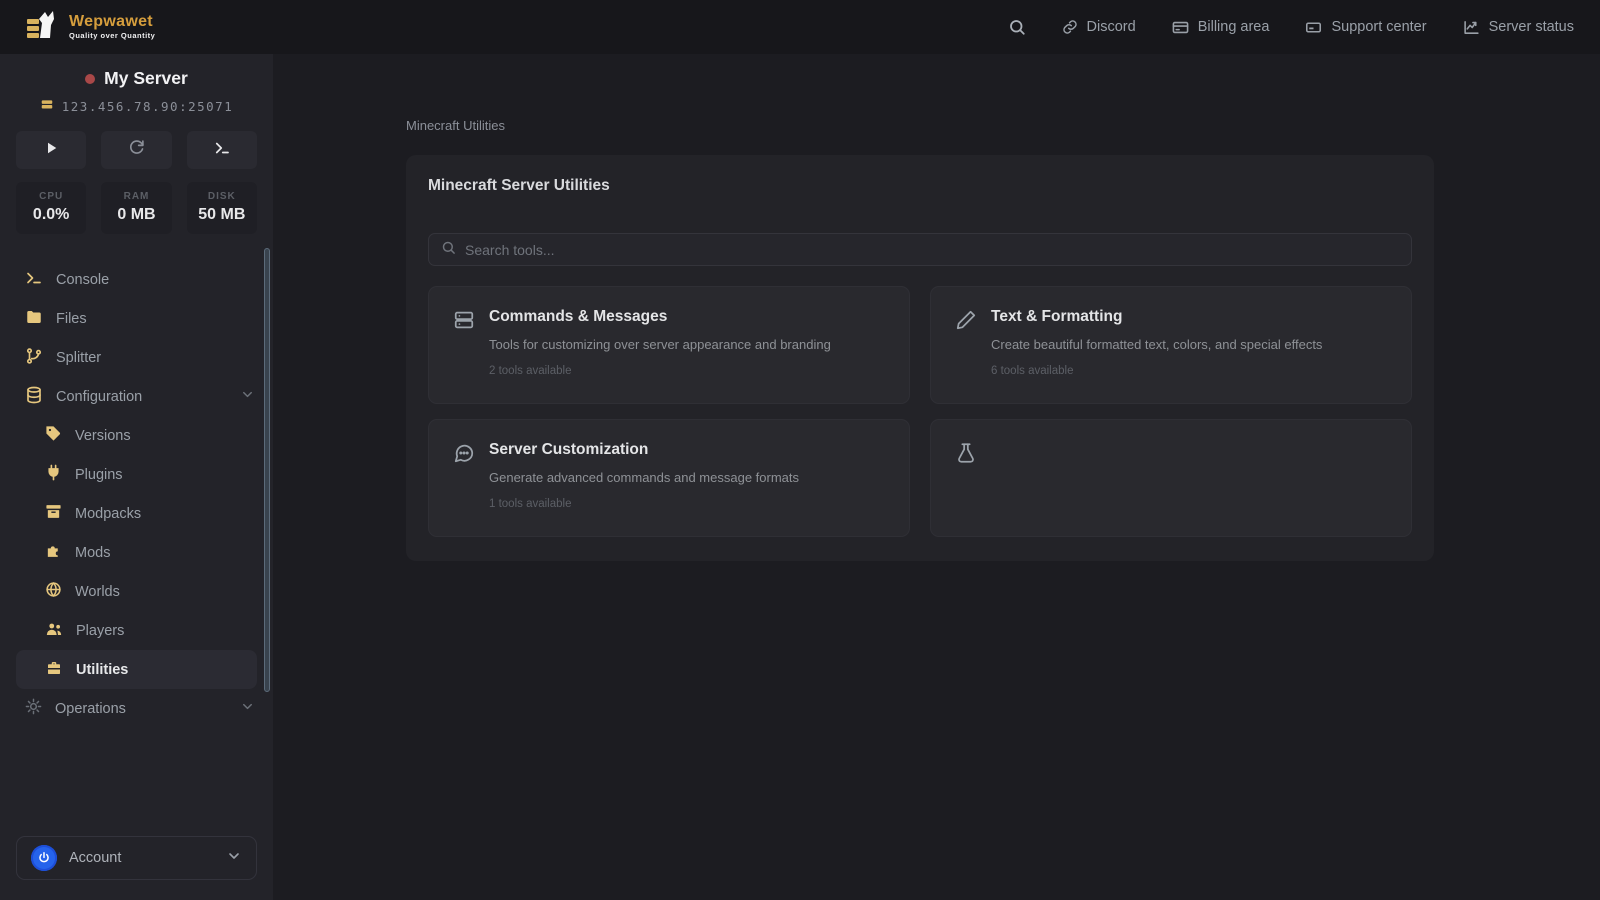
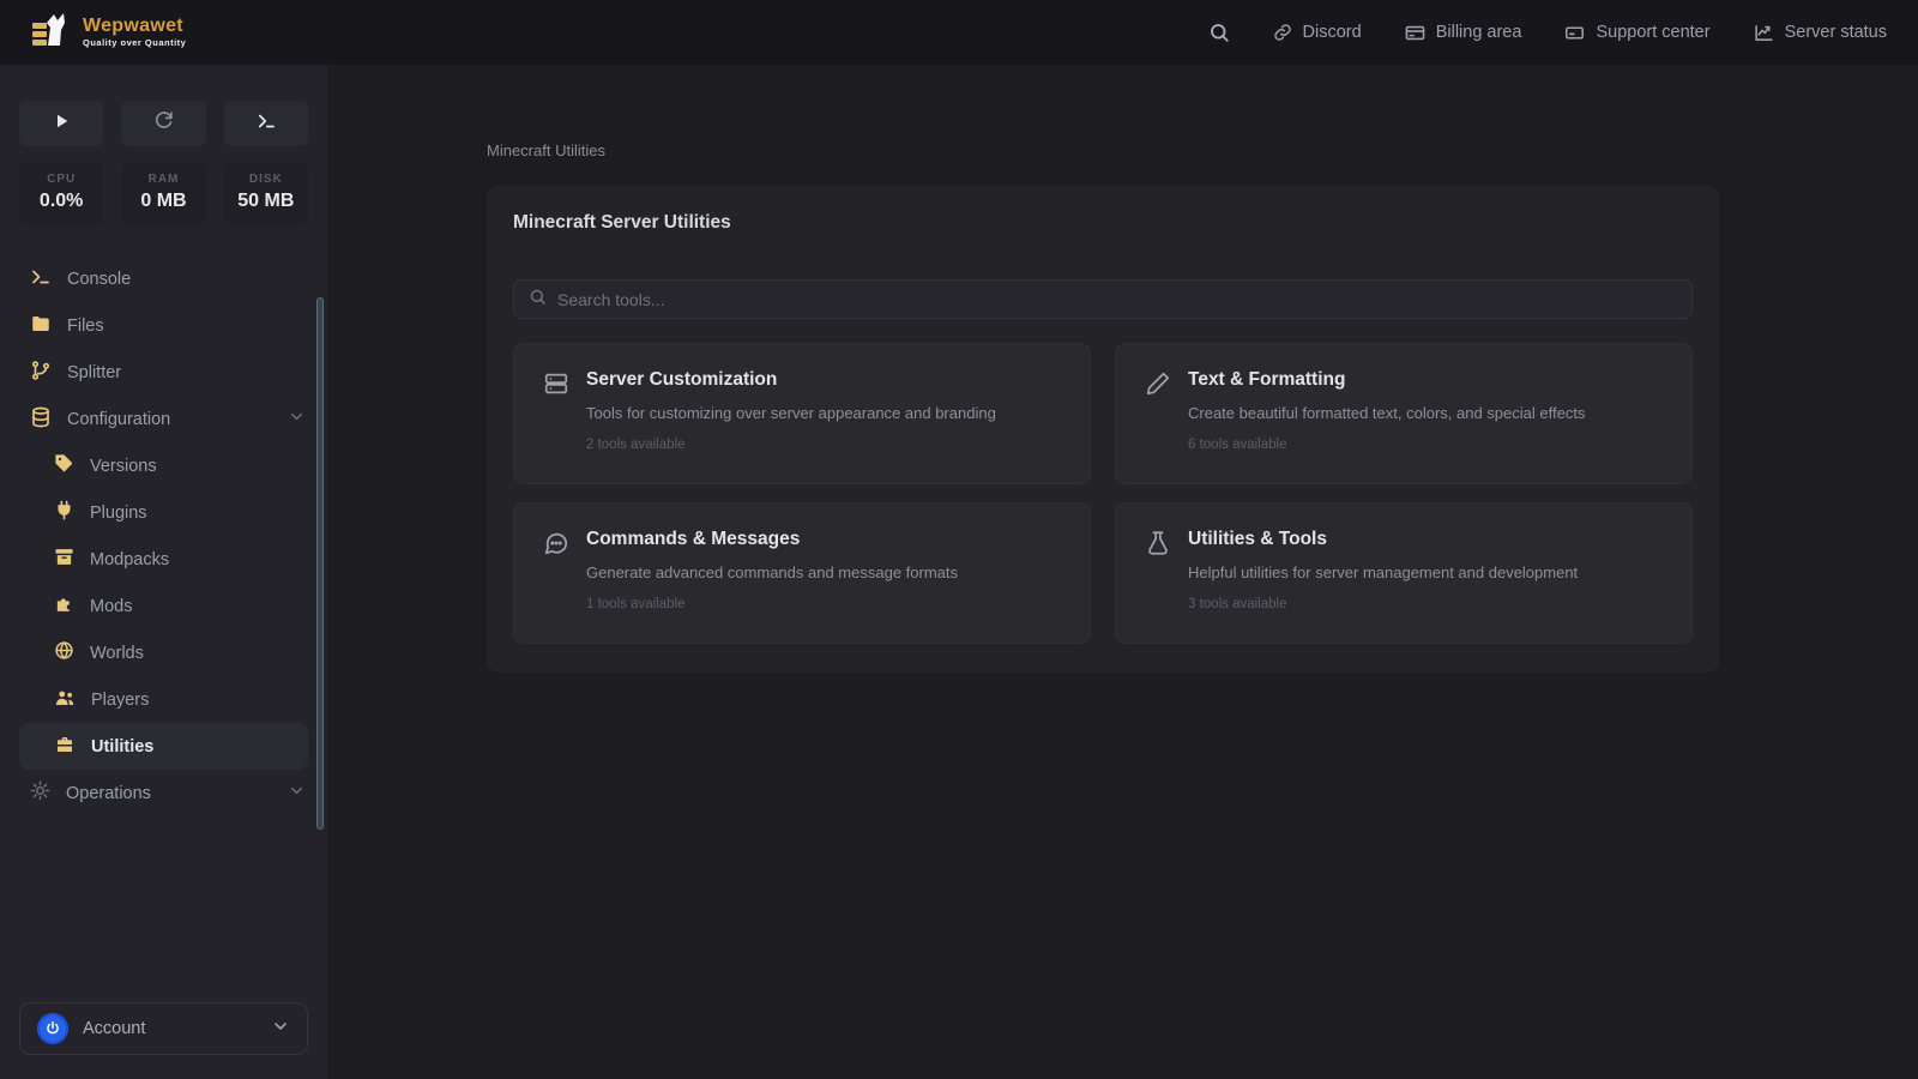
  Wepwawet
  Quality over Quantity
  Discord
  Billing area
  Support center
  Server status
- My Server
- 123.456.78.90:25071
  CPU
  0.0%
  RAM
  0 MB
  DISK
  50 MB
  Console
  Files
  Splitter
  Configuration
  Versions
  Plugins
  Modpacks
  Mods
  Worlds
  Players
  Utilities
  Operations
  Account
  Minecraft Utilities
  Minecraft Server Utilities
  Search tools...
- Commands & Messages
+ Server Customization
  Tools for customizing over server appearance and branding
  2 tools available
  Text & Formatting
  Create beautiful formatted text, colors, and special effects
  6 tools available
- Server Customization
+ Commands & Messages
  Generate advanced commands and message formats
  1 tools available
+ Utilities & Tools
+ Helpful utilities for server management and development
+ 3 tools available
